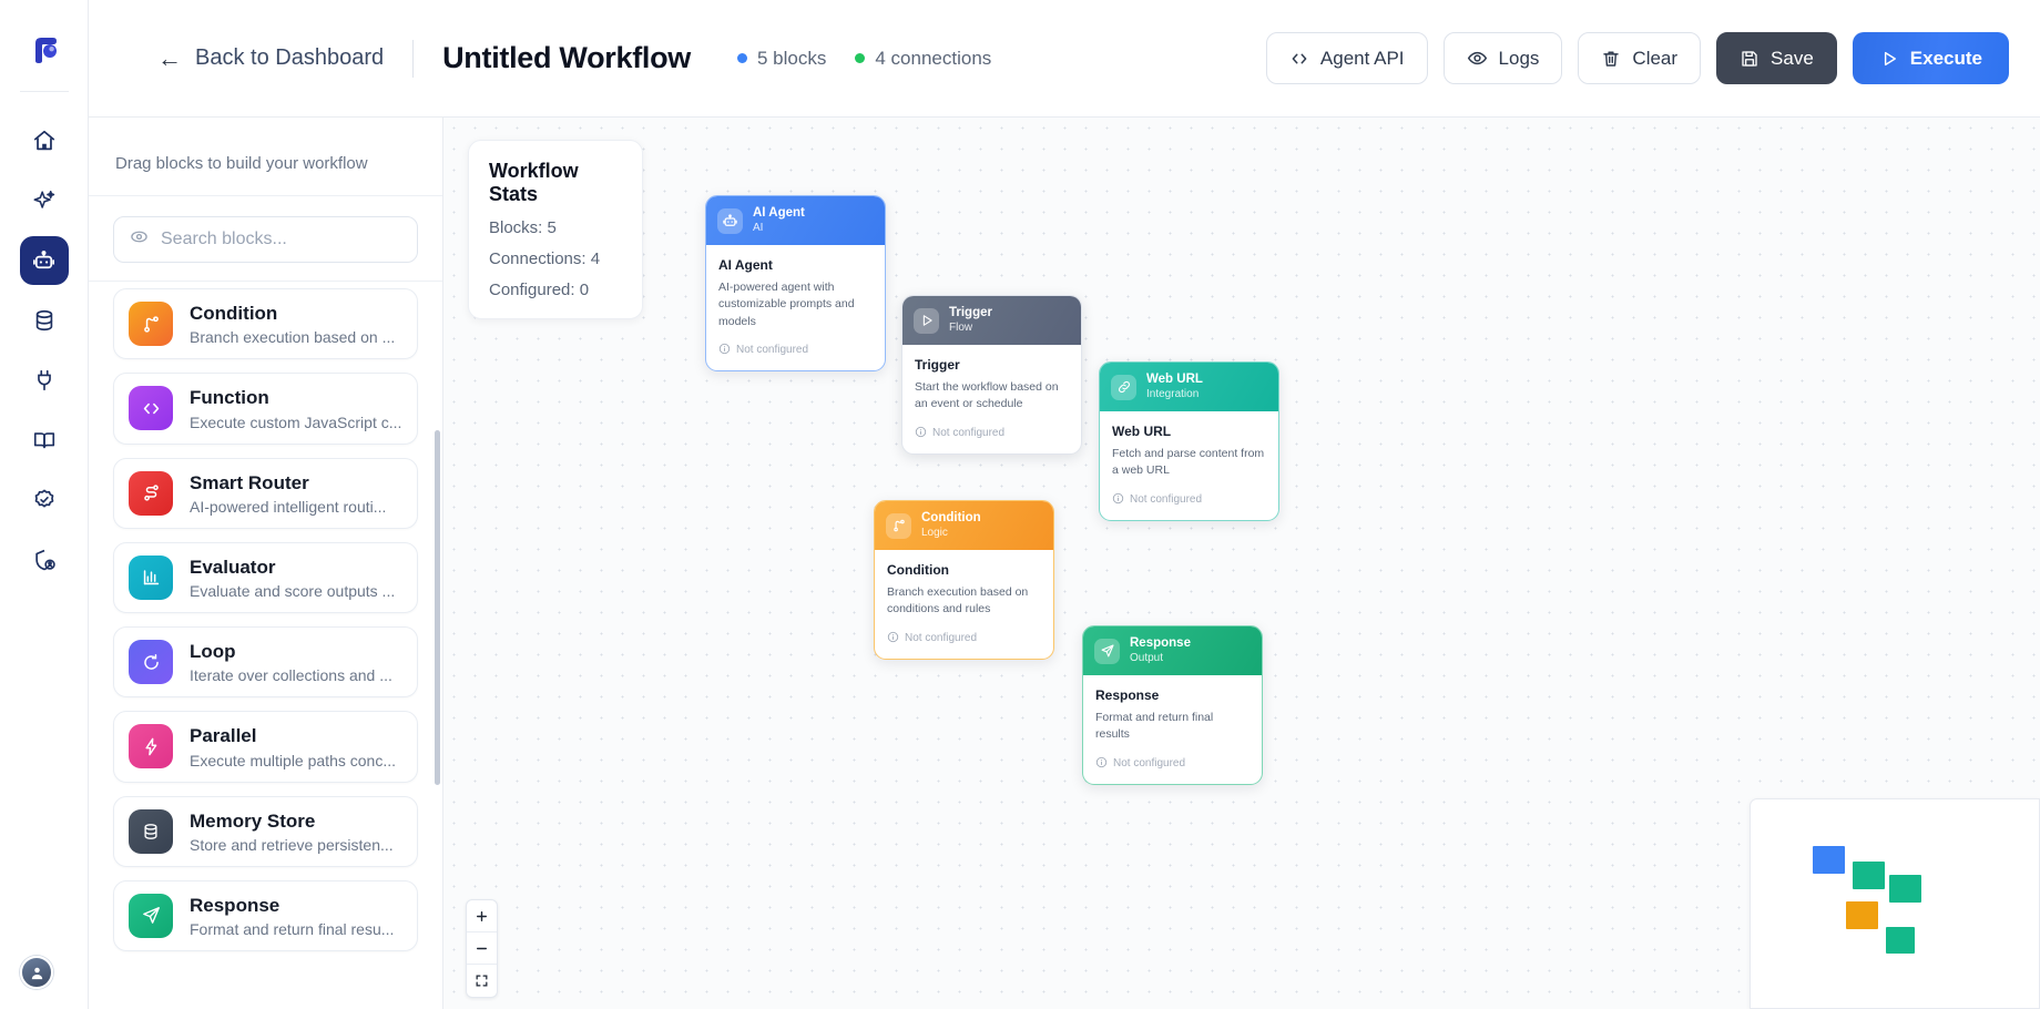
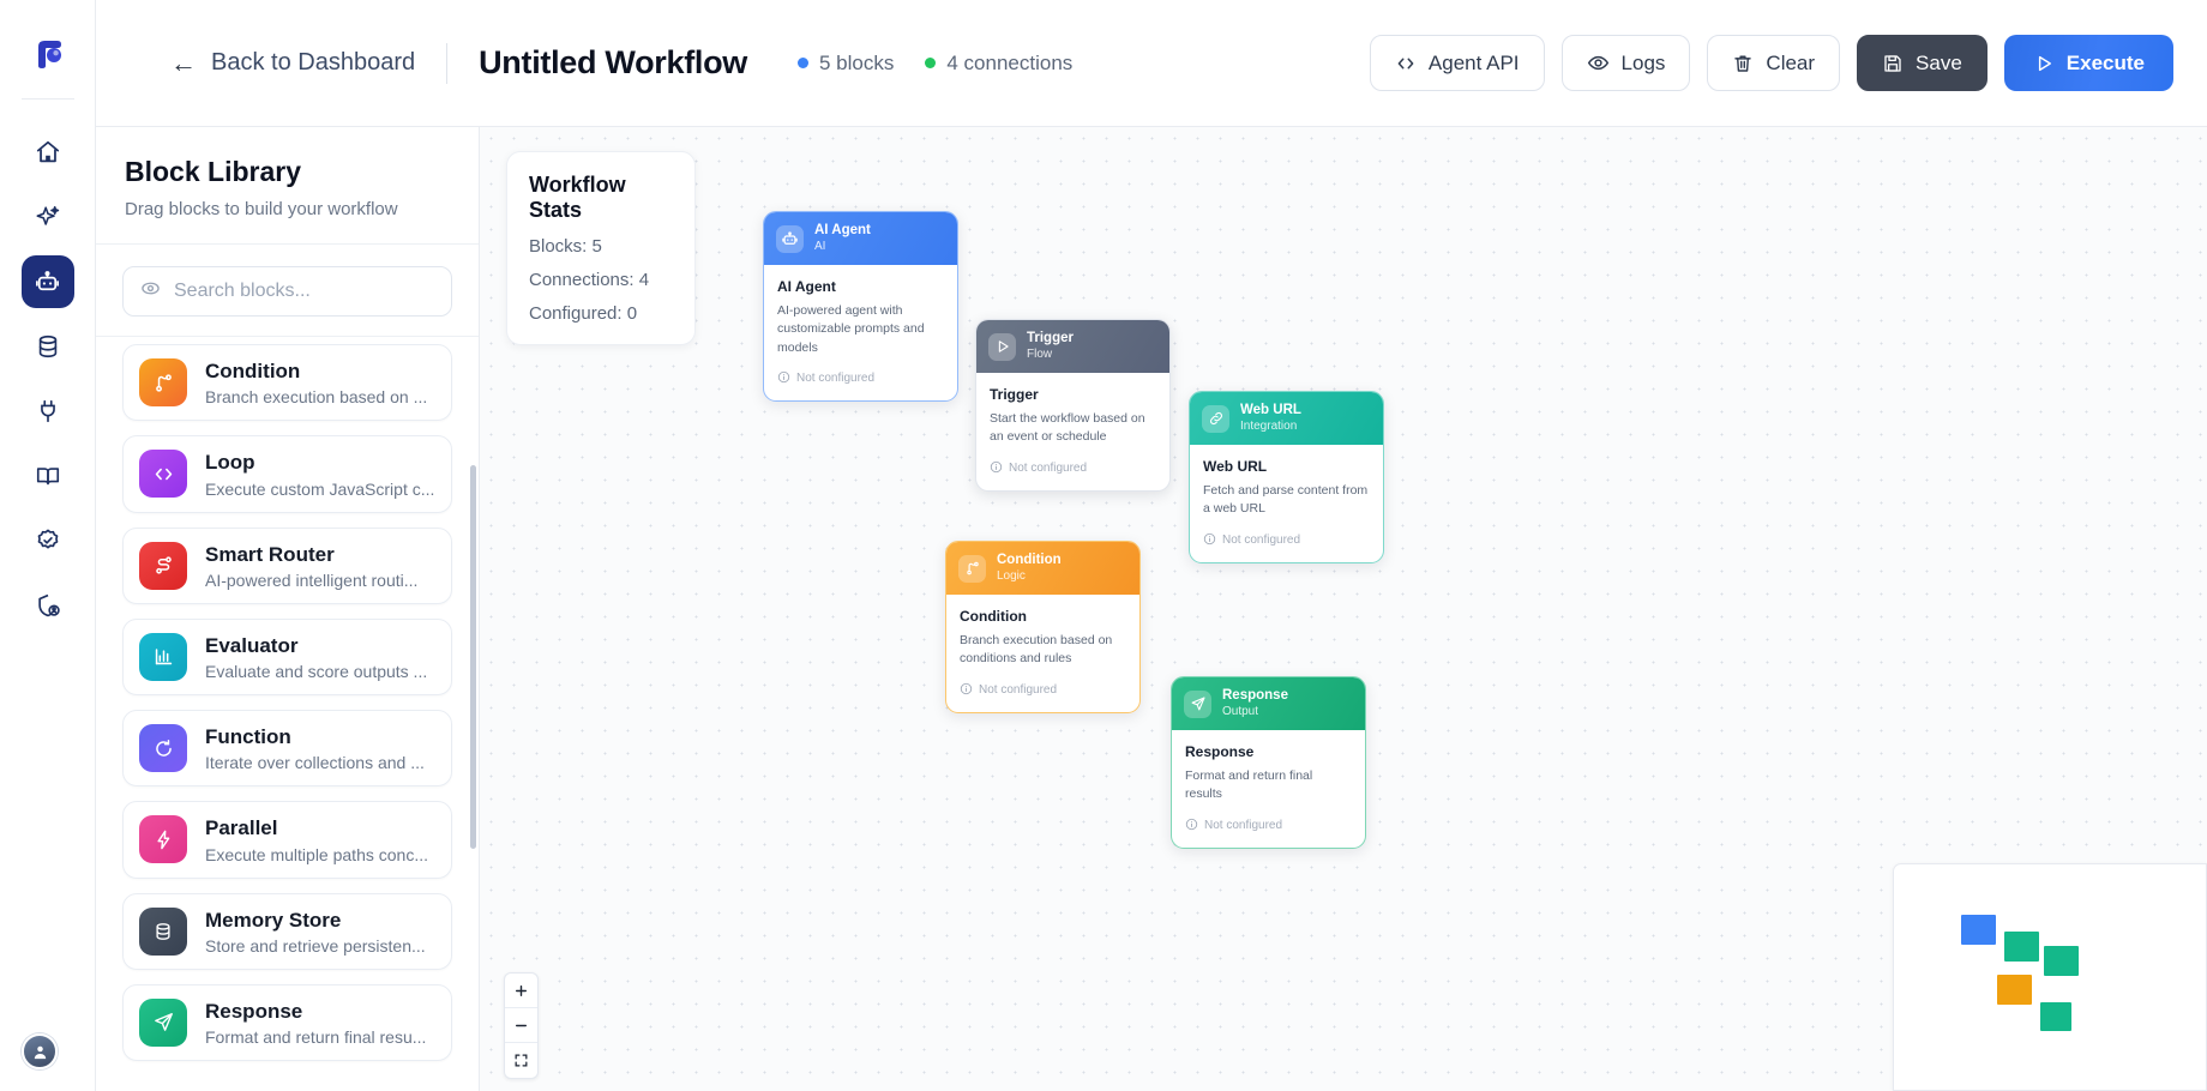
  ←
  Back to Dashboard
  Untitled Workflow
  5 blocks
  4 connections
  Agent API
  Logs
  Clear
  Save
  Execute
+ Block Library
  Drag blocks to build your workflow
  Search blocks...
  Condition
  Branch execution based on ...
- Function
+ Loop
  Execute custom JavaScript c...
  Smart Router
  AI-powered intelligent routi...
  Evaluator
  Evaluate and score outputs ...
- Loop
+ Function
  Iterate over collections and ...
  Parallel
  Execute multiple paths conc...
  Memory Store
  Store and retrieve persisten...
  Response
  Format and return final resu...
  Workflow Stats
  Blocks: 5
  Connections: 4
  Configured: 0
  AI Agent
  AI
  AI Agent
  AI-powered agent with customizable prompts and models
  Not configured
  Trigger
  Flow
  Trigger
  Start the workflow based on an event or schedule
  Not configured
  Web URL
  Integration
  Web URL
  Fetch and parse content from a web URL
  Not configured
  Condition
  Logic
  Condition
  Branch execution based on conditions and rules
  Not configured
  Response
  Output
  Response
  Format and return final results
  Not configured
